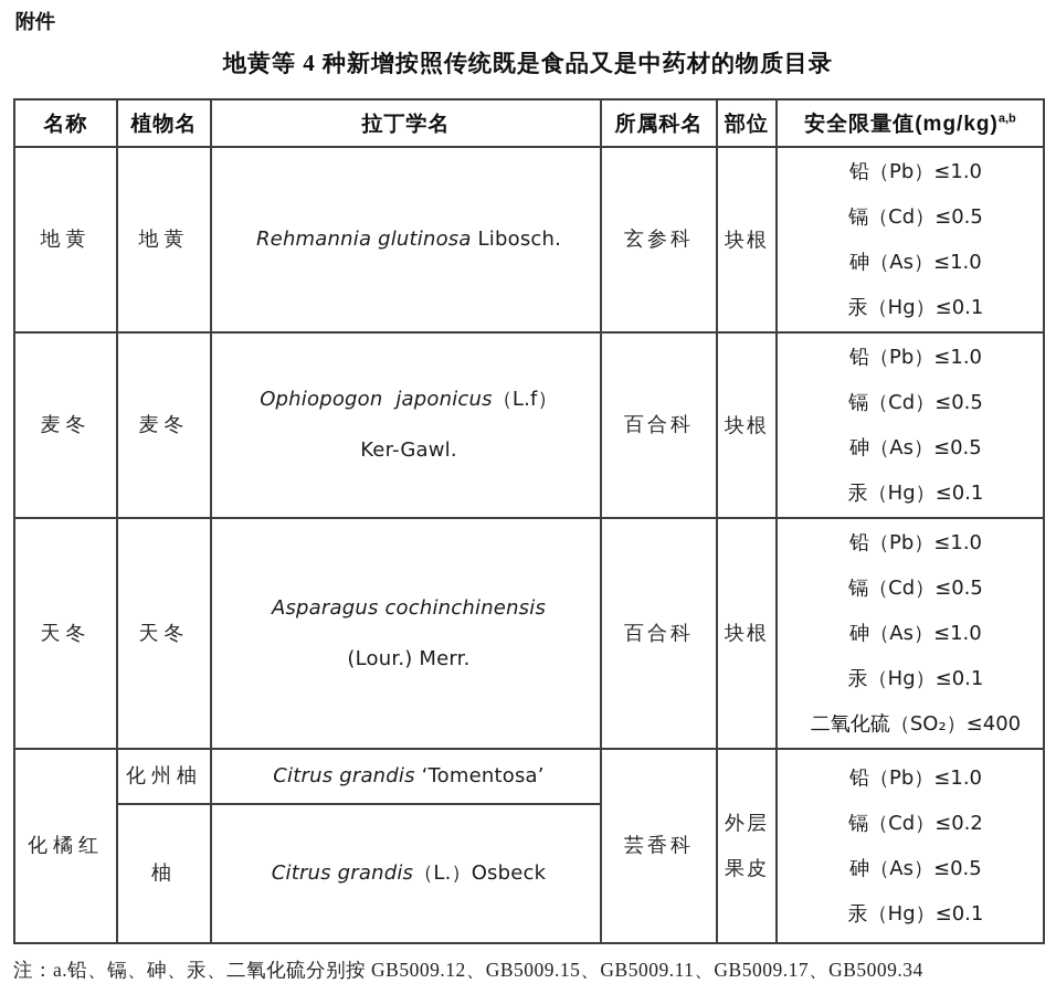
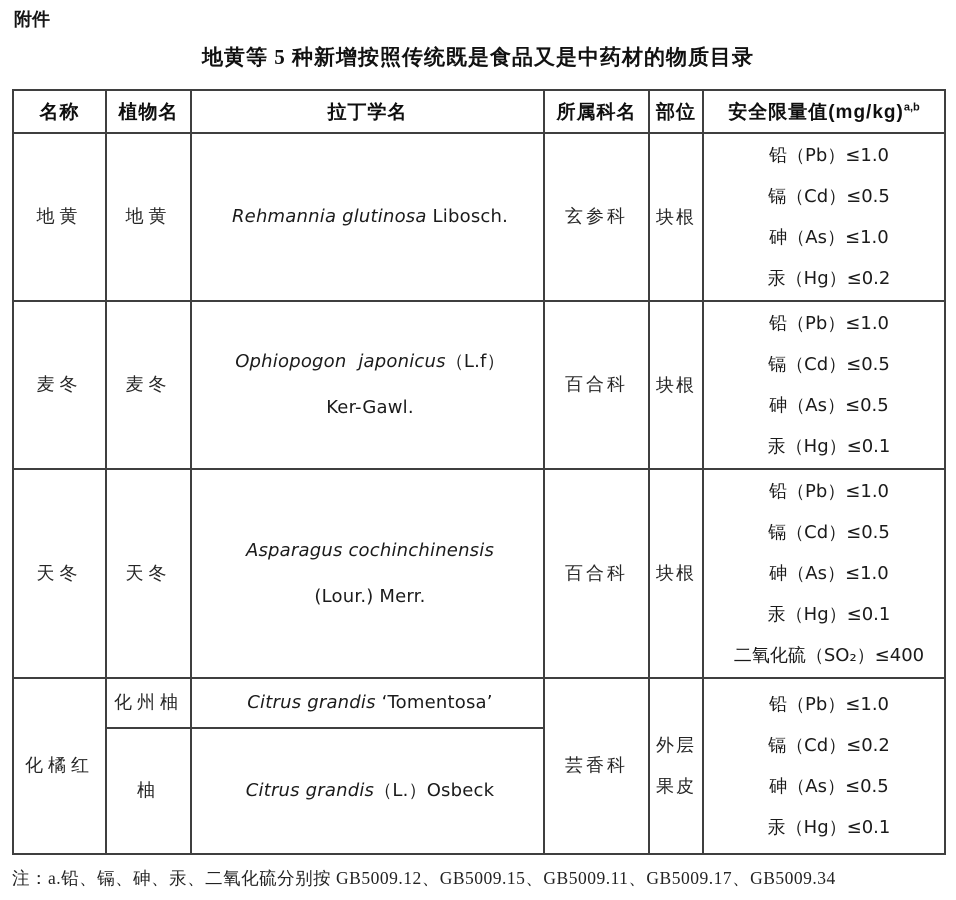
  附件
- 地黄等 4 种新增按照传统既是食品又是中药材的物质目录
+ 地黄等 5 种新增按照传统既是食品又是中药材的物质目录
  名称	植物名	拉丁学名	所属科名	部位	安全限量值(mg/kg)a,b
- 地黄	地黄	Rehmannia glutinosa Libosch.	玄参科	块根	铅（Pb）≤1.0 镉（Cd）≤0.5 砷（As）≤1.0 汞（Hg）≤0.1
+ 地黄	地黄	Rehmannia glutinosa Libosch.	玄参科	块根	铅（Pb）≤1.0 镉（Cd）≤0.5 砷（As）≤1.0 汞（Hg）≤0.2
  麦冬	麦冬	Ophiopogon japonicus（L.f）Ker-Gawl.	百合科	块根	铅（Pb）≤1.0 镉（Cd）≤0.5 砷（As）≤0.5 汞（Hg）≤0.1
  天冬	天冬	Asparagus cochinchinensis(Lour.) Merr.	百合科	块根	铅（Pb）≤1.0 镉（Cd）≤0.5 砷（As）≤1.0 汞（Hg）≤0.1 二氧化硫（SO₂）≤400
  化橘红	化州柚	Citrus grandis ‘Tomentosa’	芸香科	外层果皮	铅（Pb）≤1.0 镉（Cd）≤0.2 砷（As）≤0.5 汞（Hg）≤0.1
  柚	Citrus grandis（L.）Osbeck
  注：a.铅、镉、砷、汞、二氧化硫分别按 GB5009.12、GB5009.15、GB5009.11、GB5009.17、GB5009.34
